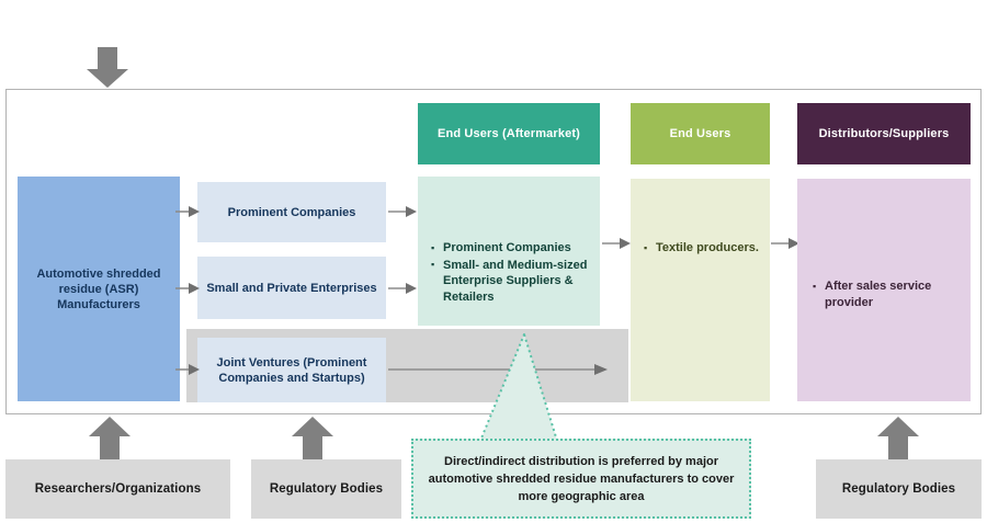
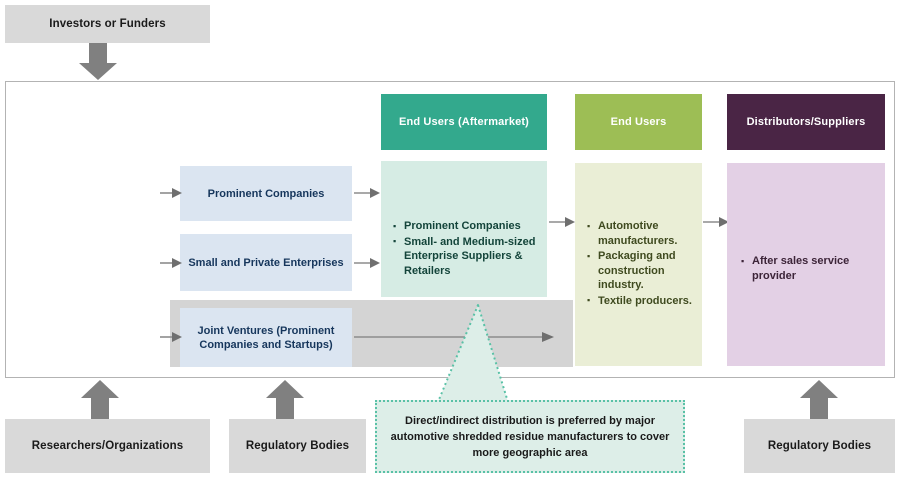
+ Investors or Funders
  End Users (Aftermarket)
  End Users
  Distributors/Suppliers
- Automotive shredded residue (ASR) Manufacturers
  Prominent Companies
  Small and Private Enterprises
  Joint Ventures (Prominent Companies and Startups)
  Prominent Companies
  Small- and Medium-sized Enterprise Suppliers & Retailers
+ Automotive manufacturers.
+ Packaging and construction industry.
  Textile producers.
  After sales service provider
  Researchers/Organizations
  Regulatory Bodies
  Regulatory Bodies
  Direct/indirect distribution is preferred by major automotive shredded residue manufacturers to cover more geographic area
